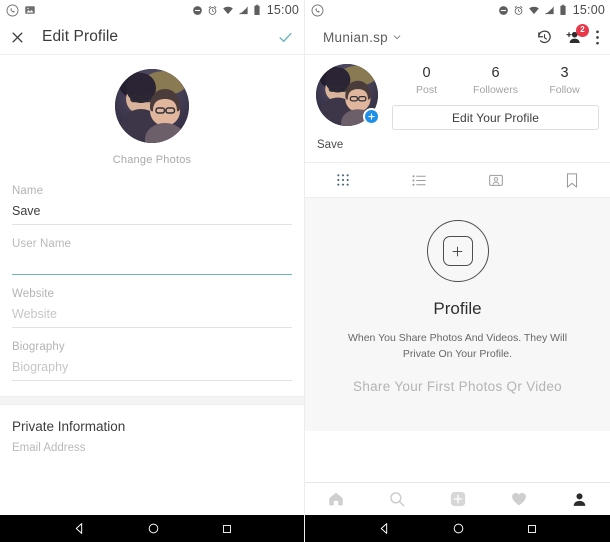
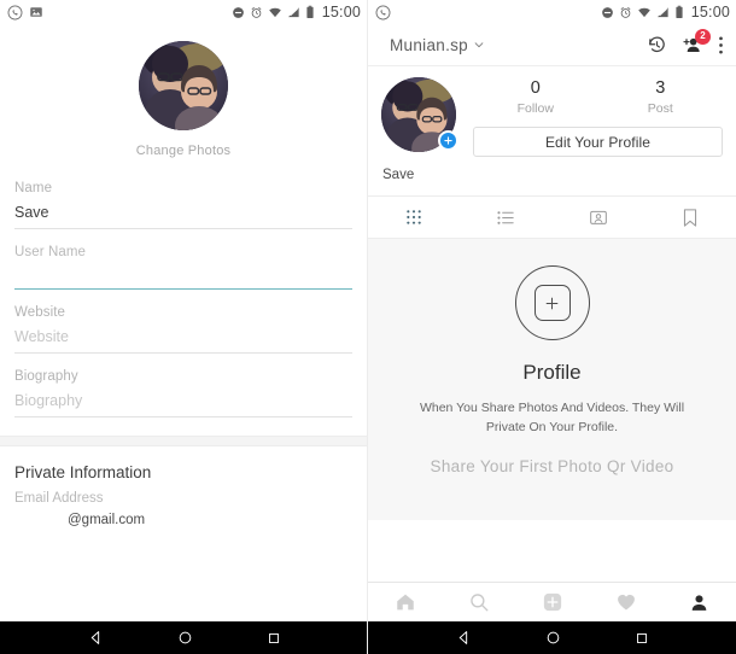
  15:00
- Edit Profile
  Change Photos
  Name
  Save
  User Name
  Website
  Website
  Biography
  Biography
  Private Information
  Email Address
+ @gmail.com
  15:00
  Munian.sp
  2
  0
- Post
+ Follow
- 6
- Followers
  3
- Follow
+ Post
  Edit Your Profile
  Save
  Profile
  When You Share Photos And Videos. They Will Private On Your Profile.
- Share Your First Photos Qr Video
+ Share Your First Photo Qr Video
